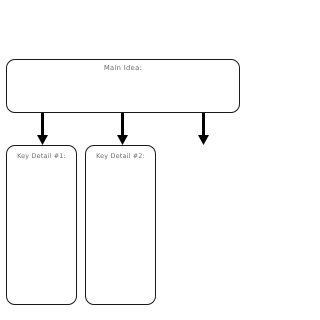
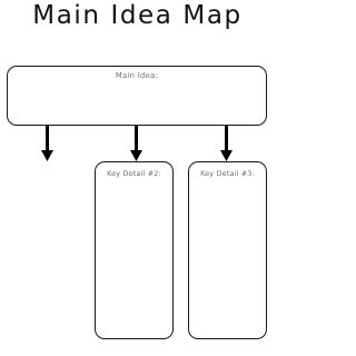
+ Main Idea Map
  Main Idea:
- Key Detail #1:
  Key Detail #2:
+ Key Detail #3:
